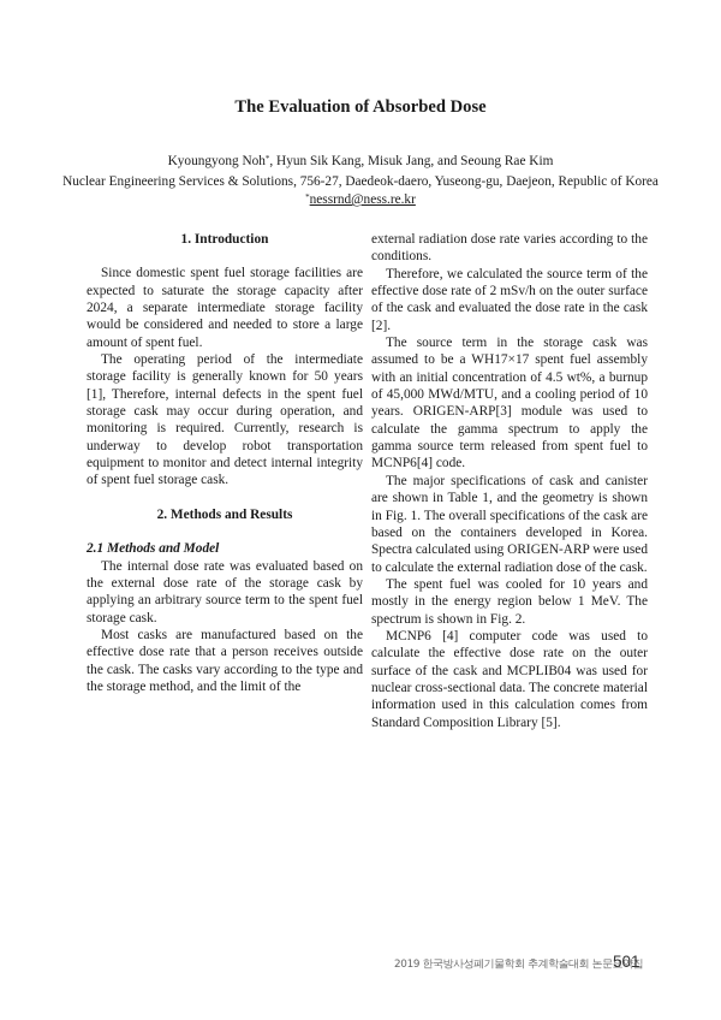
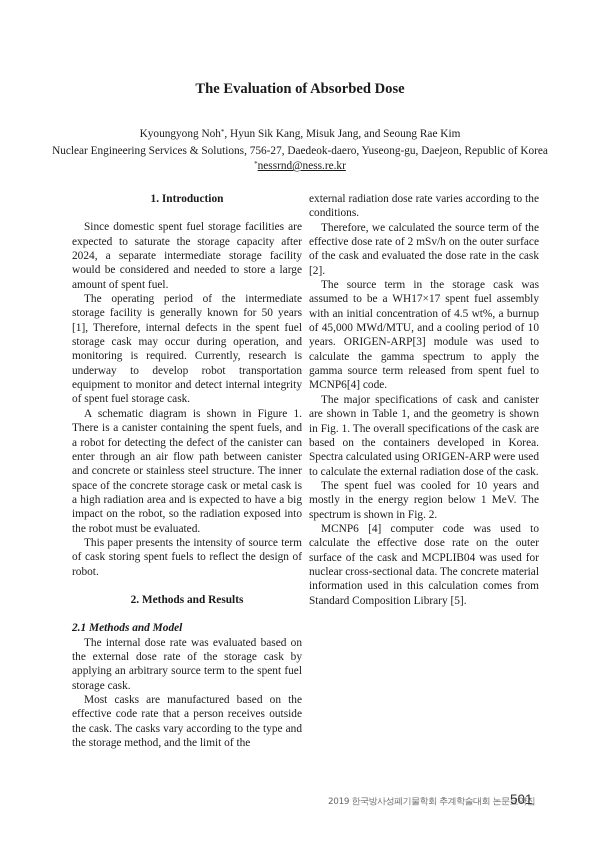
  The Evaluation of Absorbed Dose
  Kyoungyong Noh*, Hyun Sik Kang, Misuk Jang, and Seoung Rae Kim
  Nuclear Engineering Services & Solutions, 756-27, Daedeok-daero, Yuseong-gu, Daejeon, Republic of Korea
  *nessrnd@ness.re.kr
  1. Introduction
  Since domestic spent fuel storage facilities are expected to saturate the storage capacity after 2024, a separate intermediate storage facility would be considered and needed to store a large amount of spent fuel.
  The operating period of the intermediate storage facility is generally known for 50 years [1], Therefore, internal defects in the spent fuel storage cask may occur during operation, and monitoring is required. Currently, research is underway to develop robot transportation equipment to monitor and detect internal integrity of spent fuel storage cask.
+ A schematic diagram is shown in Figure 1. There is a canister containing the spent fuels, and a robot for detecting the defect of the canister can enter through an air flow path between canister and concrete or stainless steel structure. The inner space of the concrete storage cask or metal cask is a high radiation area and is expected to have a big impact on the robot, so the radiation exposed into the robot must be evaluated.
+ This paper presents the intensity of source term of cask storing spent fuels to reflect the design of robot.
  2. Methods and Results
  2.1 Methods and Model
  The internal dose rate was evaluated based on the external dose rate of the storage cask by applying an arbitrary source term to the spent fuel storage cask.
- Most casks are manufactured based on the effective dose rate that a person receives outside the cask. The casks vary according to the type and the storage method, and the limit of the
+ Most casks are manufactured based on the effective code rate that a person receives outside the cask. The casks vary according to the type and the storage method, and the limit of the
  external radiation dose rate varies according to the conditions.
  Therefore, we calculated the source term of the effective dose rate of 2 mSv/h on the outer surface of the cask and evaluated the dose rate in the cask [2].
  The source term in the storage cask was assumed to be a WH17×17 spent fuel assembly with an initial concentration of 4.5 wt%, a burnup of 45,000 MWd/MTU, and a cooling period of 10 years. ORIGEN-ARP[3] module was used to calculate the gamma spectrum to apply the gamma source term released from spent fuel to MCNP6[4] code.
  The major specifications of cask and canister are shown in Table 1, and the geometry is shown in Fig. 1. The overall specifications of the cask are based on the containers developed in Korea. Spectra calculated using ORIGEN-ARP were used to calculate the external radiation dose of the cask.
  The spent fuel was cooled for 10 years and mostly in the energy region below 1 MeV. The spectrum is shown in Fig. 2.
  MCNP6 [4] computer code was used to calculate the effective dose rate on the outer surface of the cask and MCPLIB04 was used for nuclear cross-sectional data. The concrete material information used in this calculation comes from Standard Composition Library [5].
  2019 한국방사성폐기물학회 추계학술대회 논문요약집
  501
